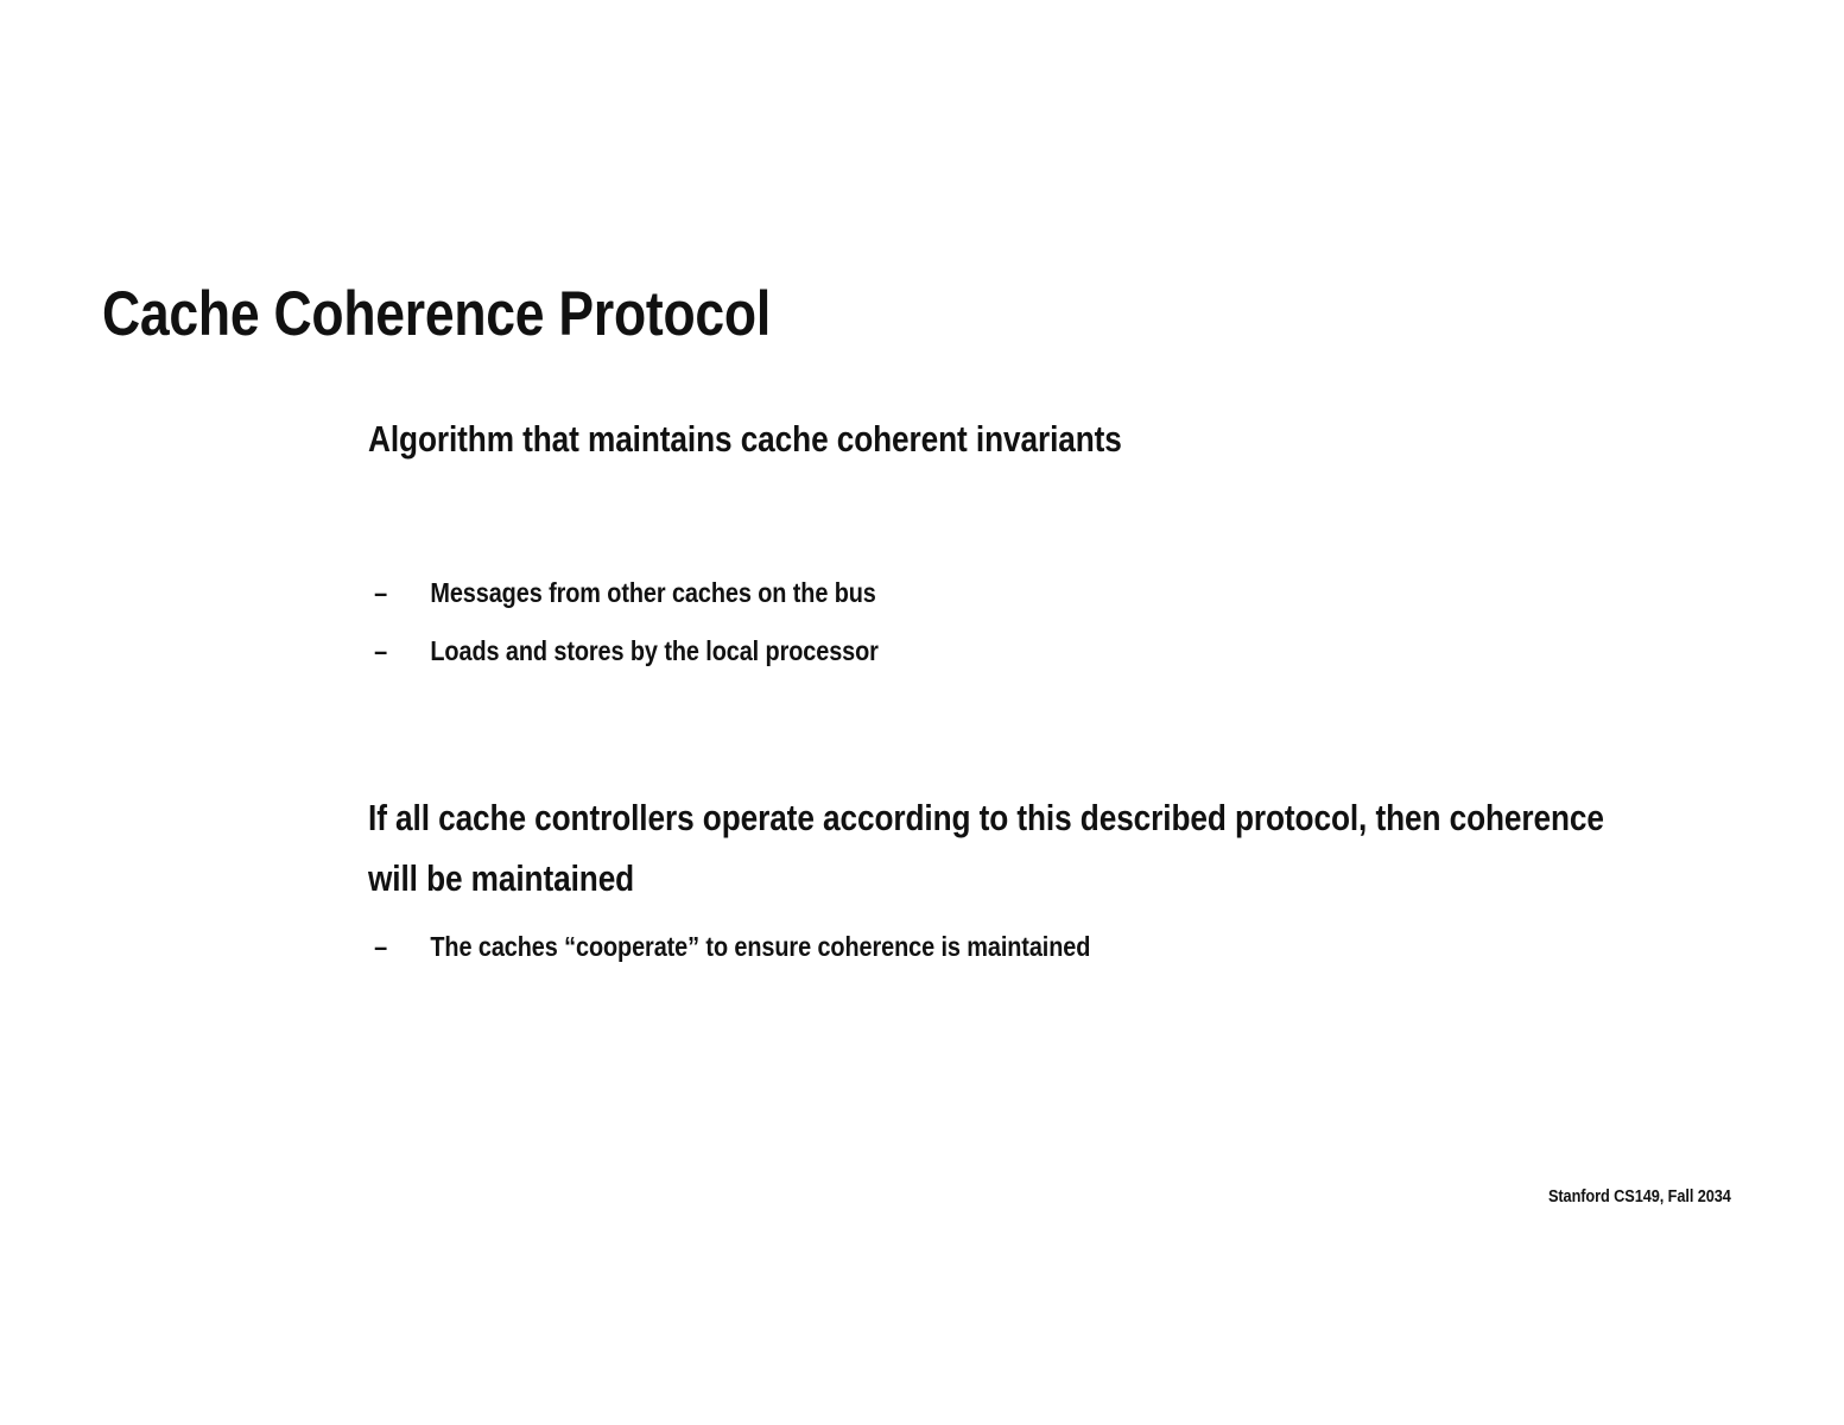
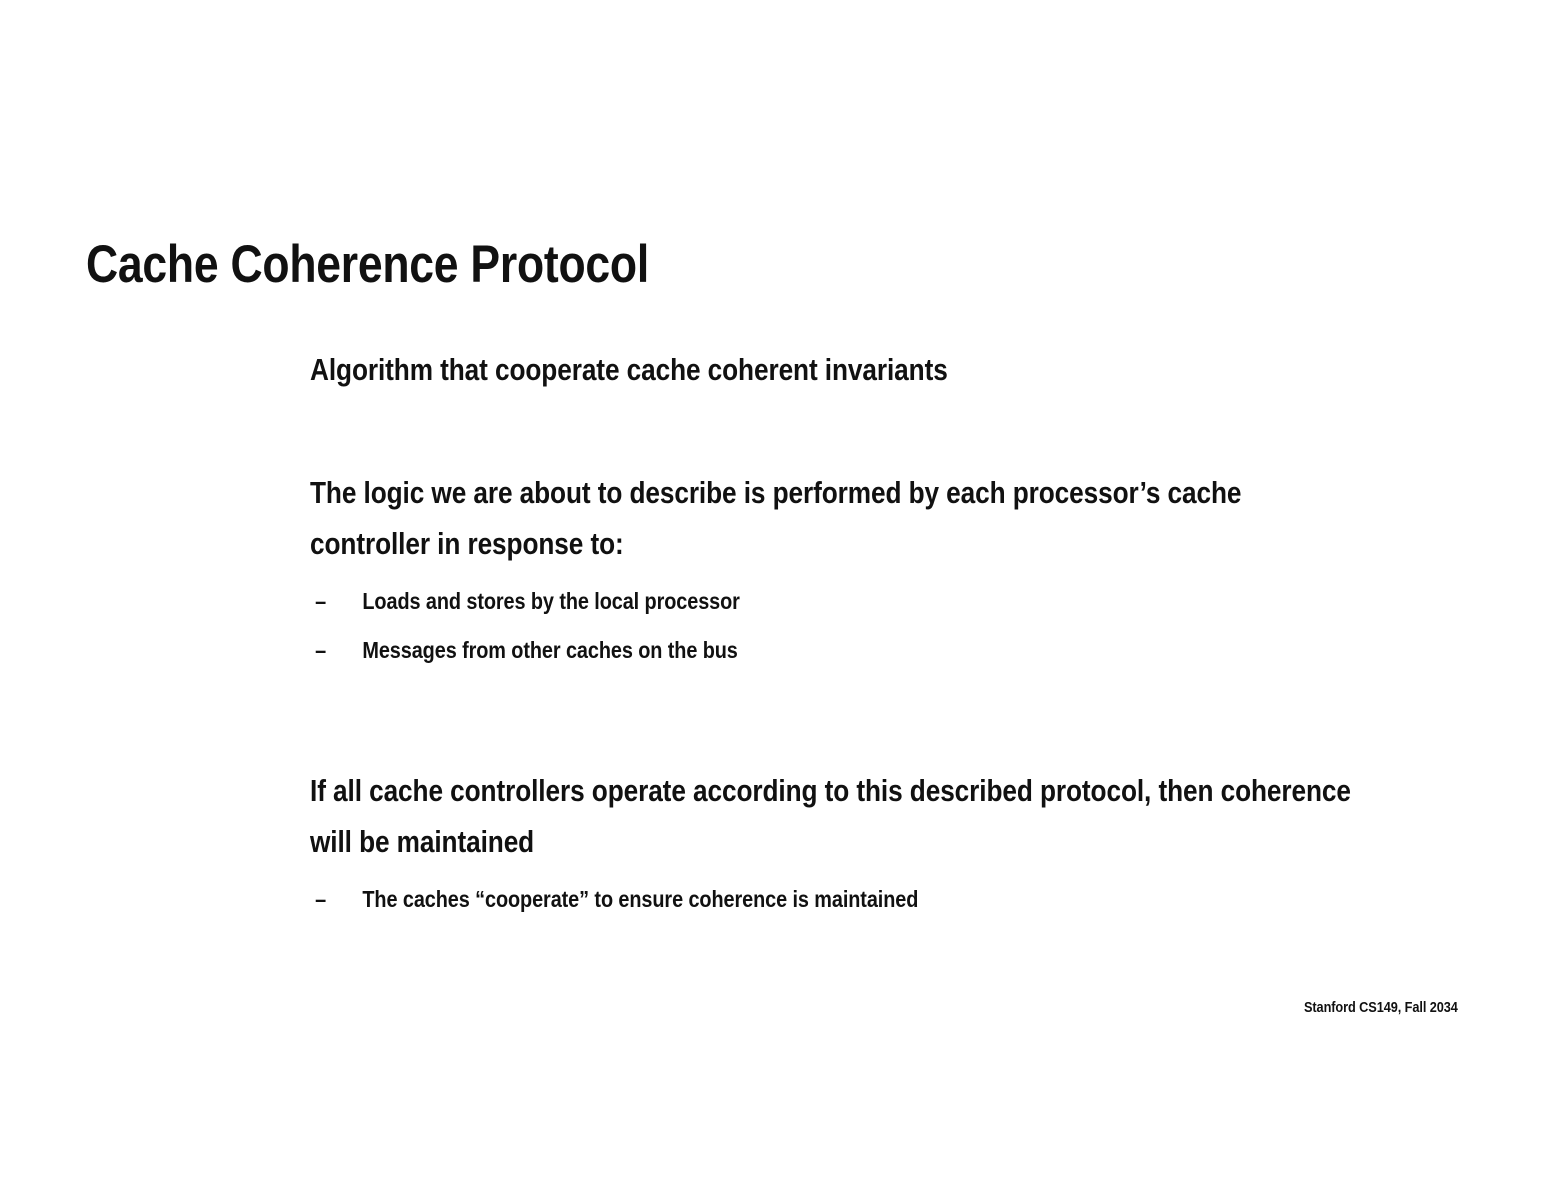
  Cache Coherence Protocol
- Algorithm that maintains cache coherent invariants
+ Algorithm that cooperate cache coherent invariants
+ The logic we are about to describe is performed by each processor’s cache controller in response to:
  –
- Messages from other caches on the bus
+ Loads and stores by the local processor
  –
- Loads and stores by the local processor
+ Messages from other caches on the bus
  If all cache controllers operate according to this described protocol, then coherence will be maintained
  –
  The caches “cooperate” to ensure coherence is maintained
  Stanford CS149, Fall 2034
